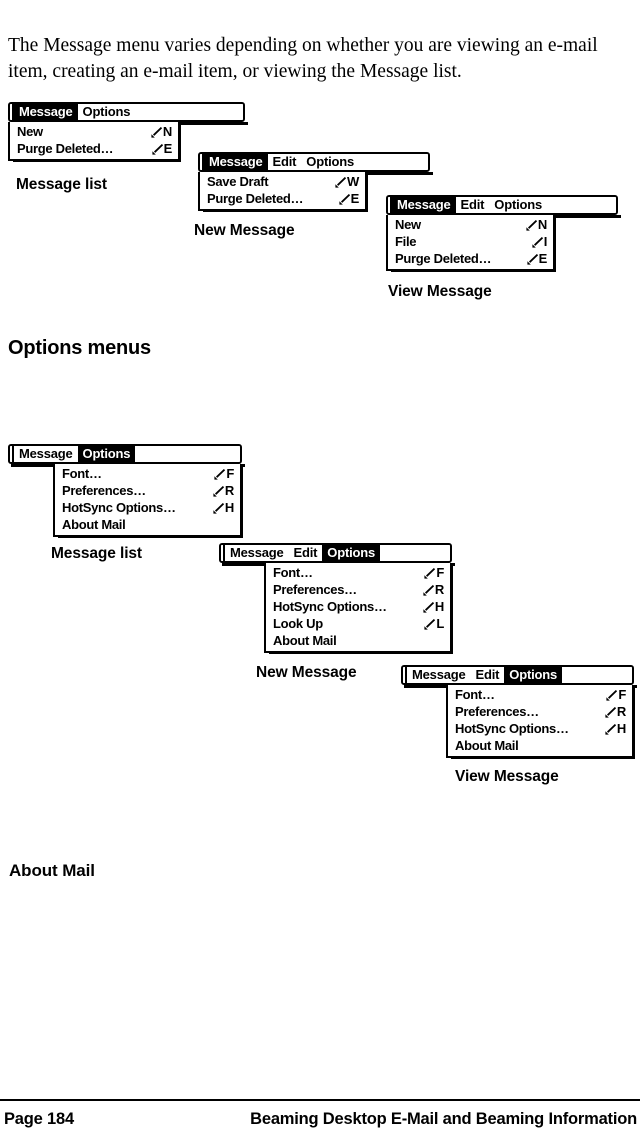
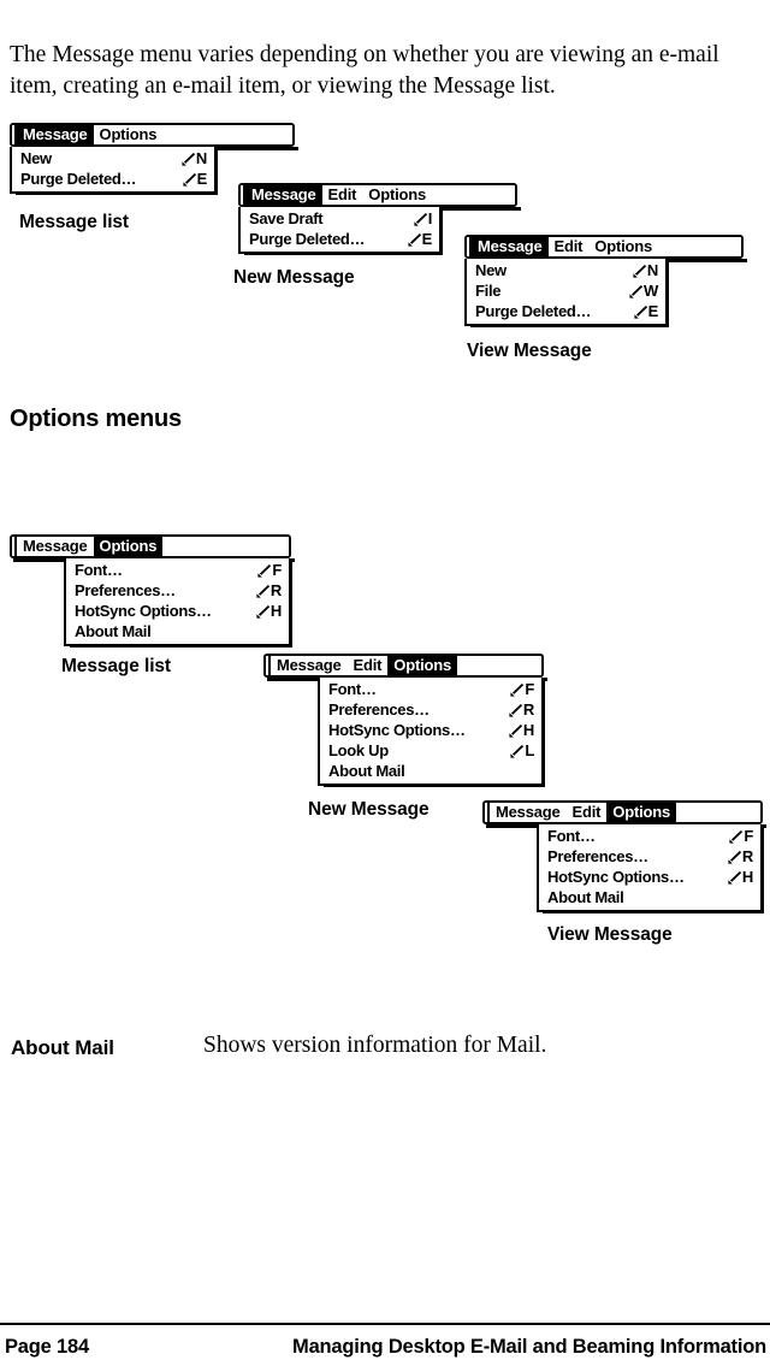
  The Message menu varies depending on whether you are viewing an e-mail item, creating an e-mail item, or viewing the Message list.
  Message
  Options
  New
  N
  Purge Deleted…
  E
  Message list
  Message
  Edit
  Options
  Save Draft
- W
+ I
  Purge Deleted…
  E
  New Message
  Message
  Edit
  Options
  New
  N
  File
- I
+ W
  Purge Deleted…
  E
  View Message
  Options menus
  Message
  Options
  Font…
  F
  Preferences…
  R
  HotSync Options…
  H
  About Mail
  Message list
  Message
  Edit
  Options
  Font…
  F
  Preferences…
  R
  HotSync Options…
  H
  Look Up
  L
  About Mail
  New Message
  Message
  Edit
  Options
  Font…
  F
  Preferences…
  R
  HotSync Options…
  H
  About Mail
  View Message
  About Mail
+ Shows version information for Mail.
  Page 184
- Beaming Desktop E-Mail and Beaming Information
+ Managing Desktop E-Mail and Beaming Information
